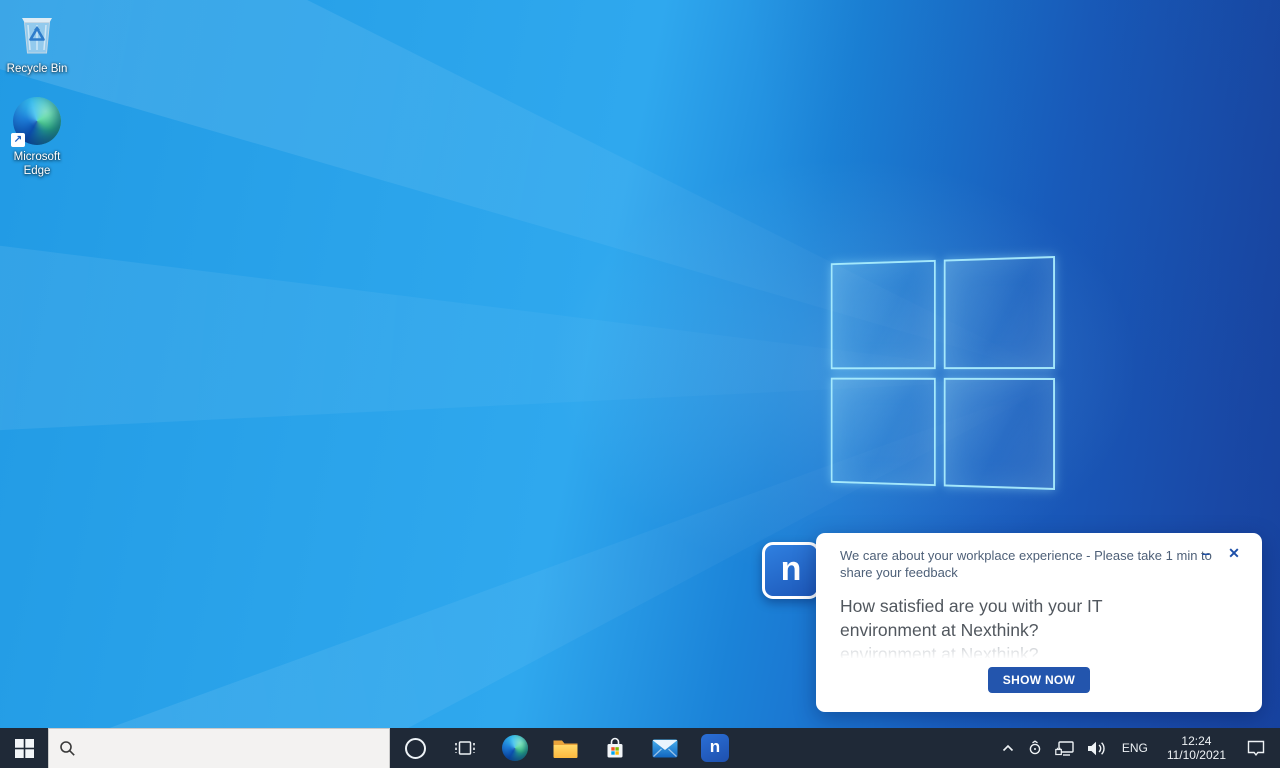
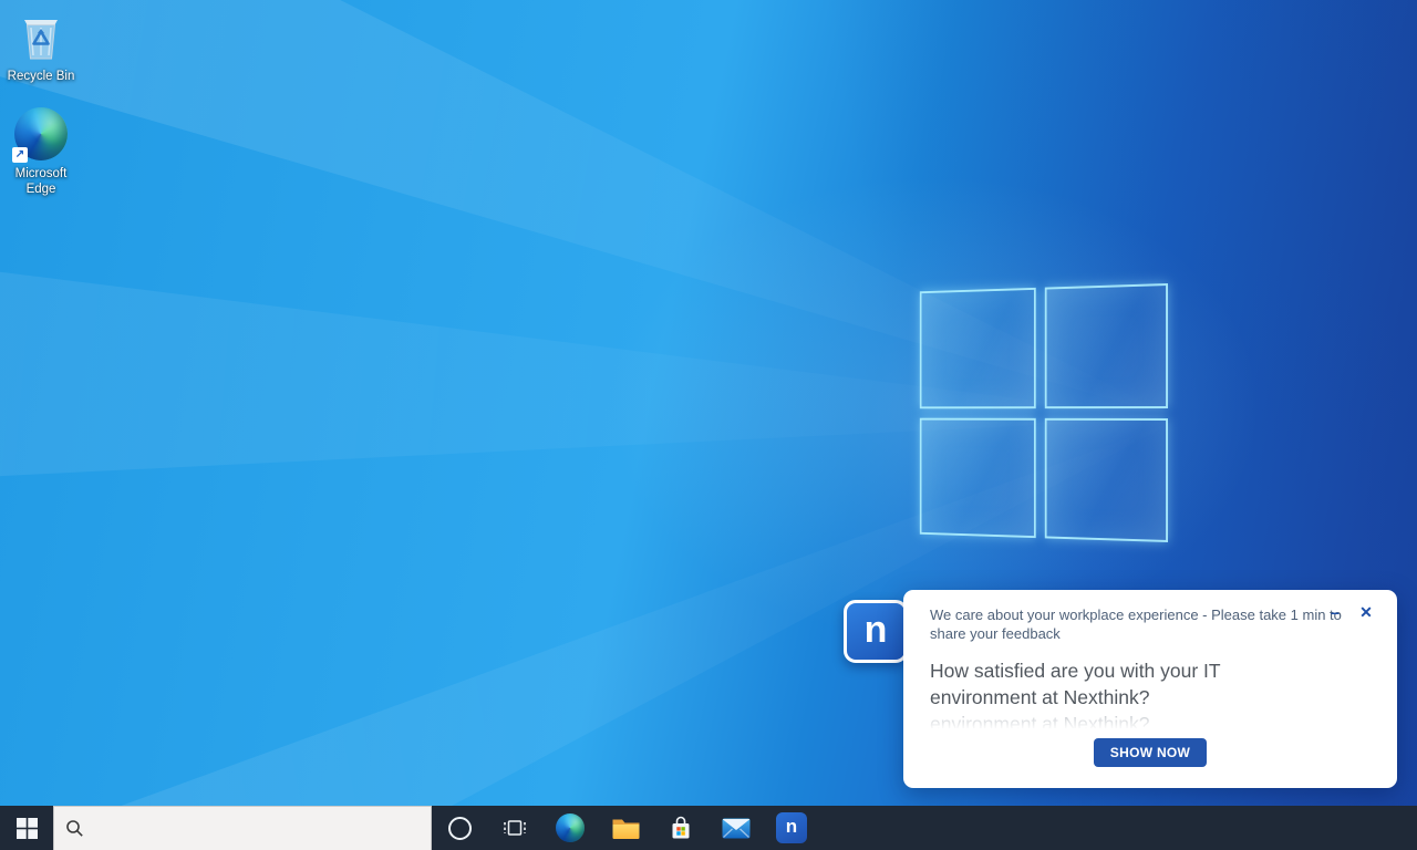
  Recycle Bin
  ↗
  Microsoft Edge
  n
  –
  ✕
  We care about your workplace experience - Please take 1 min to share your feedback
  How satisfied are you with your IT environment at Nexthink?
  SHOW NOW
  n
- ENG
- 12:24
- 11/10/2021
